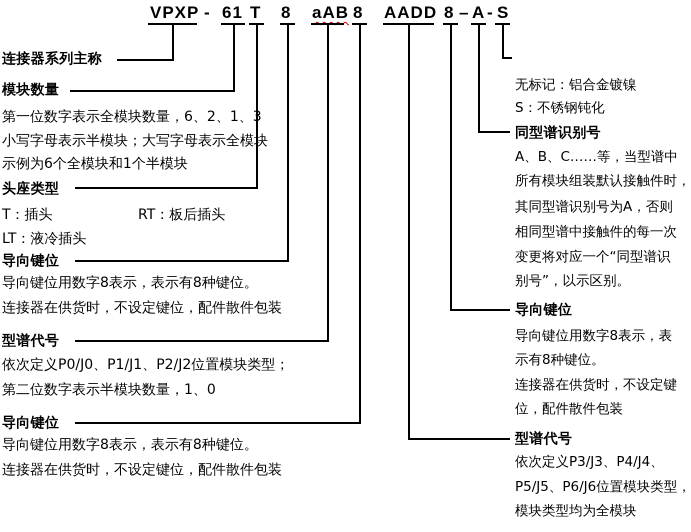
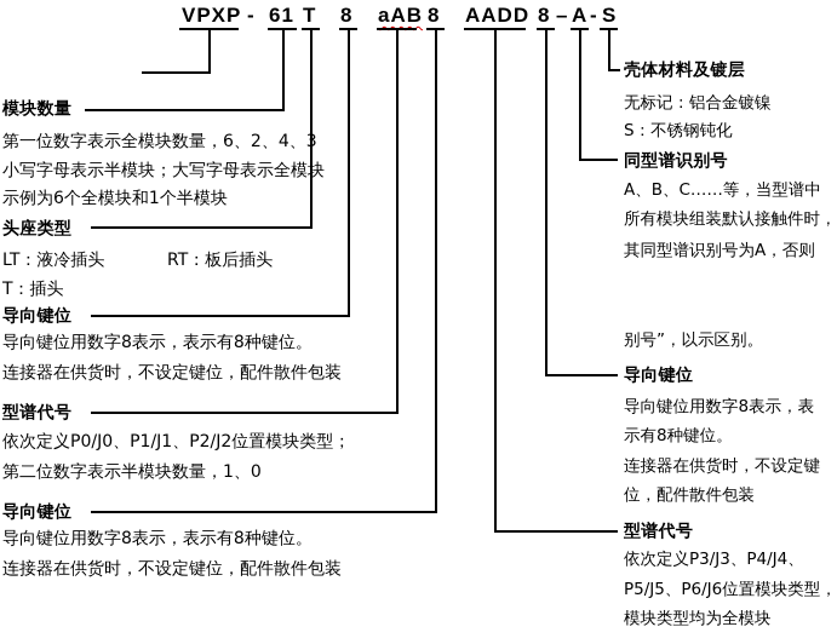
  VPXP
  -
  61
  T
  8
  aAB
  8
  AADD
  8
  –
  A
  -
  S
- 连接器系列主称
  模块数量
- 第一位数字表示全模块数量，6、2、1、3
+ 第一位数字表示全模块数量，6、2、4、3
  小写字母表示半模块；大写字母表示全模块
  示例为6个全模块和1个半模块
  头座类型
- T：插头
+ LT：液冷插头
  RT：板后插头
- LT：液冷插头
+ T：插头
  导向键位
  导向键位用数字8表示，表示有8种键位。
  连接器在供货时，不设定键位，配件散件包装
  型谱代号
  依次定义P0/J0、P1/J1、P2/J2位置模块类型；
  第二位数字表示半模块数量，1、0
  导向键位
  导向键位用数字8表示，表示有8种键位。
  连接器在供货时，不设定键位，配件散件包装
+ 壳体材料及镀层
  无标记：铝合金镀镍
  S：不锈钢钝化
  同型谱识别号
  A、B、C……等，当型谱中
  所有模块组装默认接触件时，
  其同型谱识别号为A，否则
- 相同型谱中接触件的每一次
- 变更将对应一个“同型谱识
  别号”，以示区别。
  导向键位
  导向键位用数字8表示，表
  示有8种键位。
  连接器在供货时，不设定键
  位，配件散件包装
  型谱代号
  依次定义P3/J3、P4/J4、
  P5/J5、P6/J6位置模块类型，
  模块类型均为全模块
